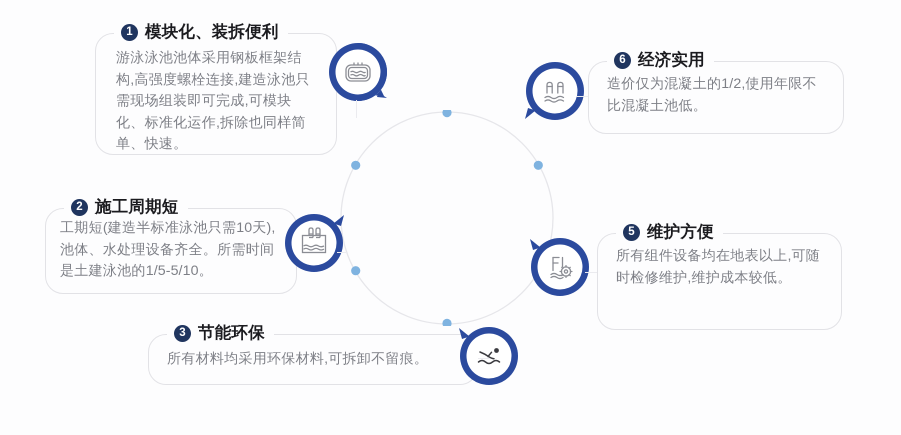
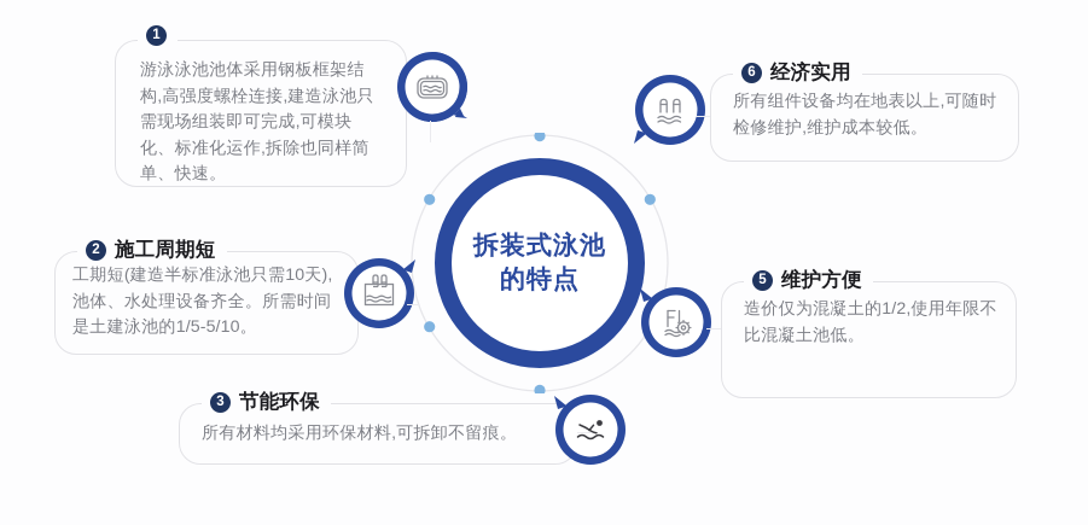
+ 拆装式泳池
+ 的特点
  1
- 模块化、装拆便利
  游泳泳池池体采用钢板框架结构,高强度螺栓连接,建造泳池只需现场组装即可完成,可模块化、标准化运作,拆除也同样简单、快速。
  2
  施工周期短
  工期短(建造半标准泳池只需10天),池体、水处理设备齐全。所需时间是土建泳池的1/5-5/10。
  3
  节能环保
  所有材料均采用环保材料,可拆卸不留痕。
  5
  维护方便
- 所有组件设备均在地表以上,可随时检修维护,维护成本较低。
+ 造价仅为混凝土的1/2,使用年限不比混凝土池低。
  6
  经济实用
- 造价仅为混凝土的1/2,使用年限不比混凝土池低。
+ 所有组件设备均在地表以上,可随时检修维护,维护成本较低。
